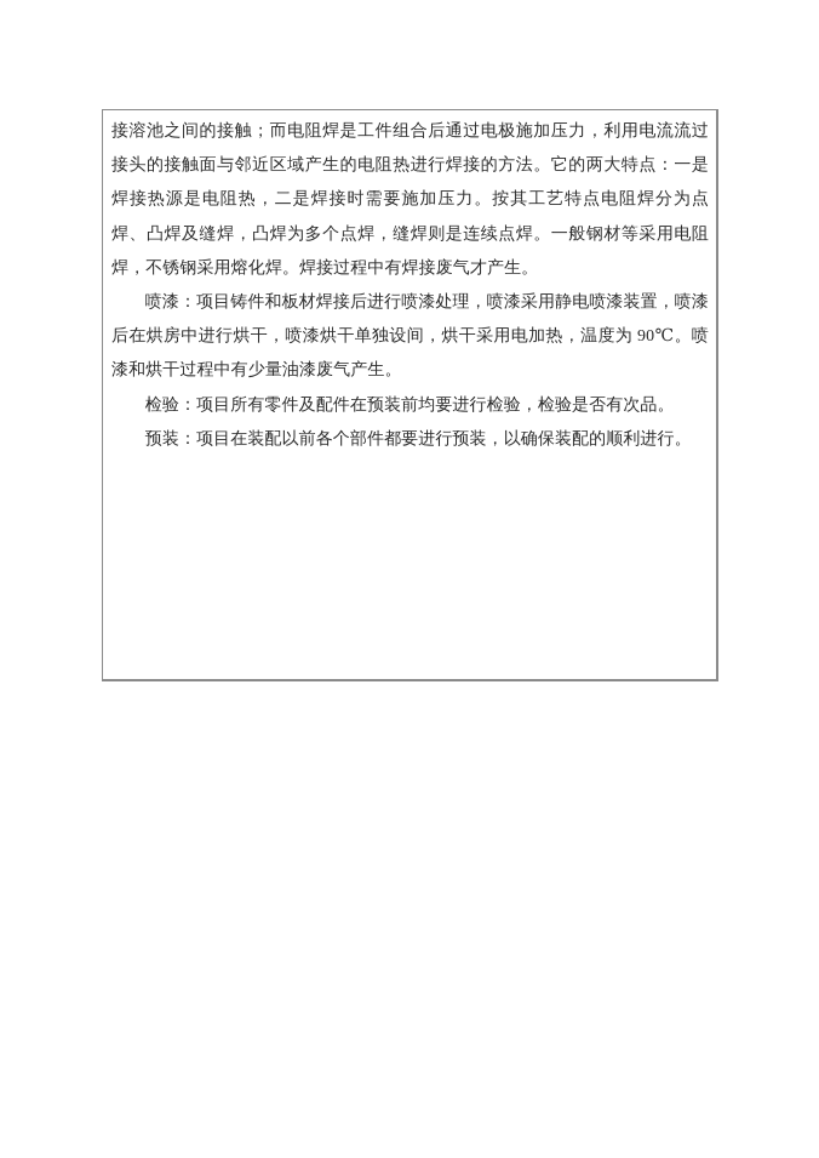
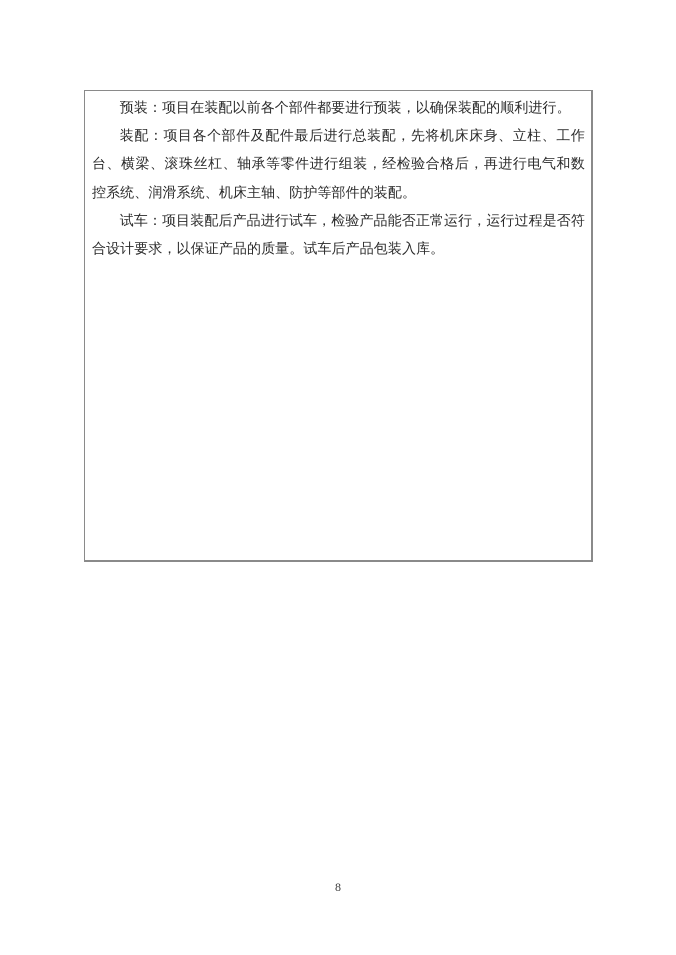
- 接溶池之间的接触；而电阻焊是工件组合后通过电极施加压力，利用电流流过接头的接触面与邻近区域产生的电阻热进行焊接的方法。它的两大特点：一是焊接热源是电阻热，二是焊接时需要施加压力。按其工艺特点电阻焊分为点焊、凸焊及缝焊，凸焊为多个点焊，缝焊则是连续点焊。一般钢材等采用电阻焊，不锈钢采用熔化焊。焊接过程中有焊接废气才产生。
- 喷漆：项目铸件和板材焊接后进行喷漆处理，喷漆采用静电喷漆装置，喷漆后在烘房中进行烘干，喷漆烘干单独设间，烘干采用电加热，温度为 90℃。喷漆和烘干过程中有少量油漆废气产生。
- 检验：项目所有零件及配件在预装前均要进行检验，检验是否有次品。
  预装：项目在装配以前各个部件都要进行预装，以确保装配的顺利进行。
+ 装配：项目各个部件及配件最后进行总装配，先将机床床身、立柱、工作台、横梁、滚珠丝杠、轴承等零件进行组装，经检验合格后，再进行电气和数控系统、润滑系统、机床主轴、防护等部件的装配。
+ 试车：项目装配后产品进行试车，检验产品能否正常运行，运行过程是否符合设计要求，以保证产品的质量。试车后产品包装入库。
+ 8
